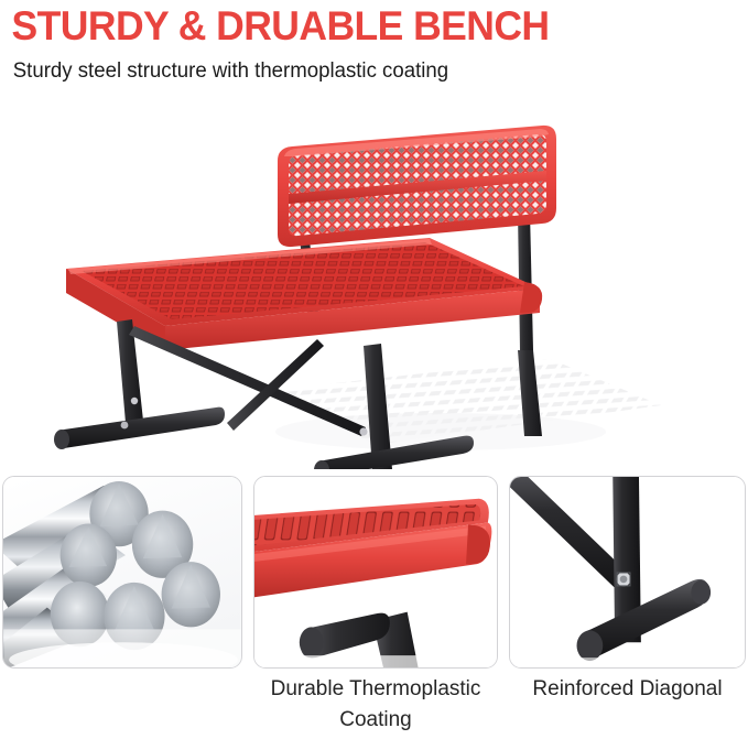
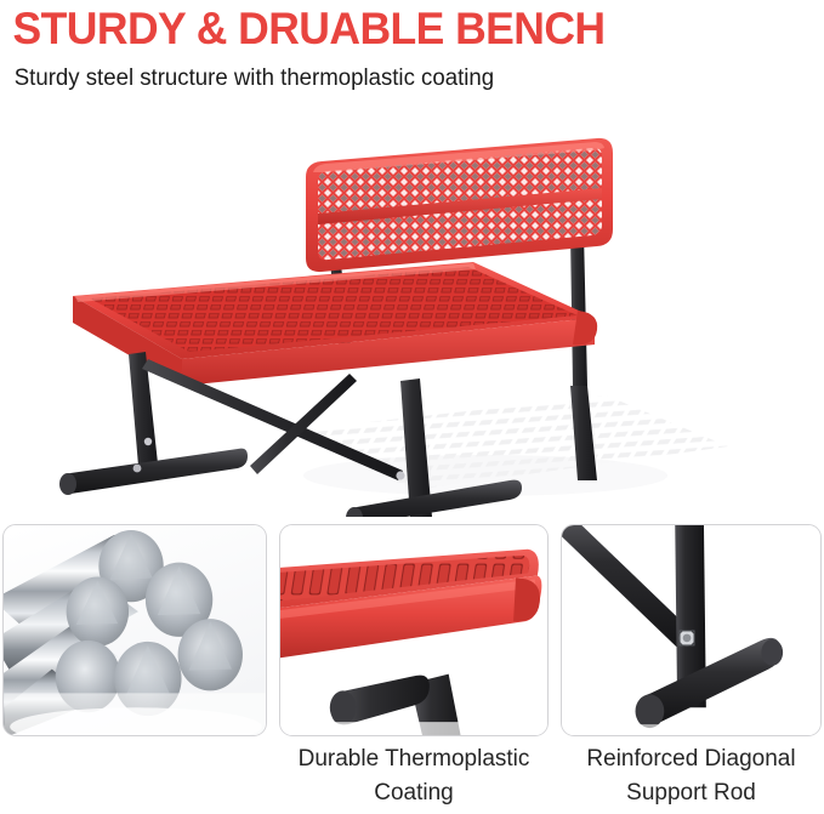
  STURDY & DRUABLE BENCH
  Sturdy steel structure with thermoplastic coating
  Durable Thermoplastic
  Coating
  Reinforced Diagonal
+ Support Rod
